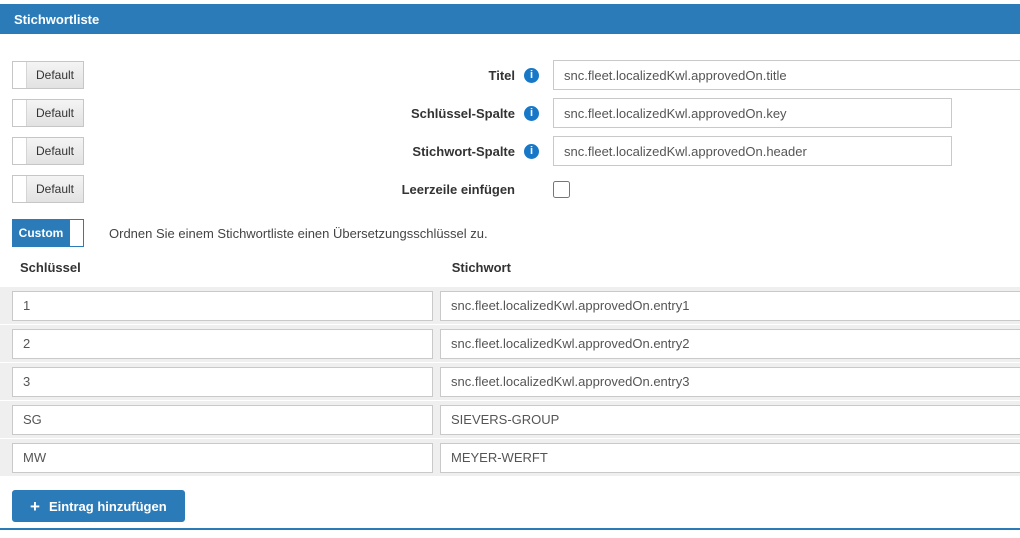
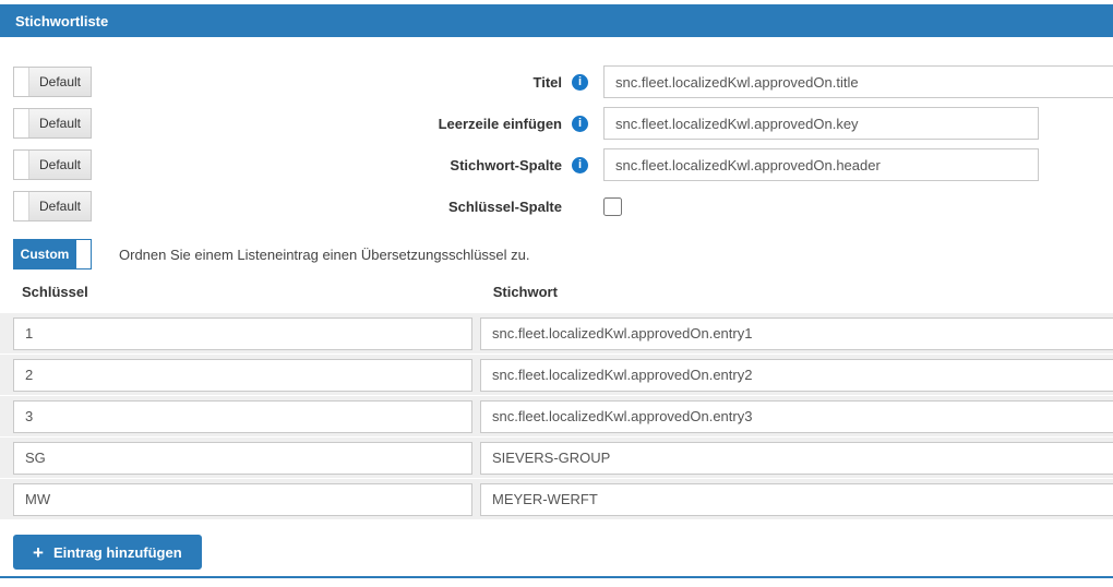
  Stichwortliste
  Default
  Titel
  i
  snc.fleet.localizedKwl.approvedOn.title
  Default
- Schlüssel-Spalte
+ Leerzeile einfügen
  i
  snc.fleet.localizedKwl.approvedOn.key
  Default
  Stichwort-Spalte
  i
  snc.fleet.localizedKwl.approvedOn.header
  Default
- Leerzeile einfügen
+ Schlüssel-Spalte
  Custom
- Ordnen Sie einem Stichwortliste einen Übersetzungsschlüssel zu.
+ Ordnen Sie einem Listeneintrag einen Übersetzungsschlüssel zu.
  Schlüssel
  Stichwort
  1
  snc.fleet.localizedKwl.approvedOn.entry1
  2
  snc.fleet.localizedKwl.approvedOn.entry2
  3
  snc.fleet.localizedKwl.approvedOn.entry3
  SG
  SIEVERS-GROUP
  MW
  MEYER-WERFT
  +
  Eintrag hinzufügen
